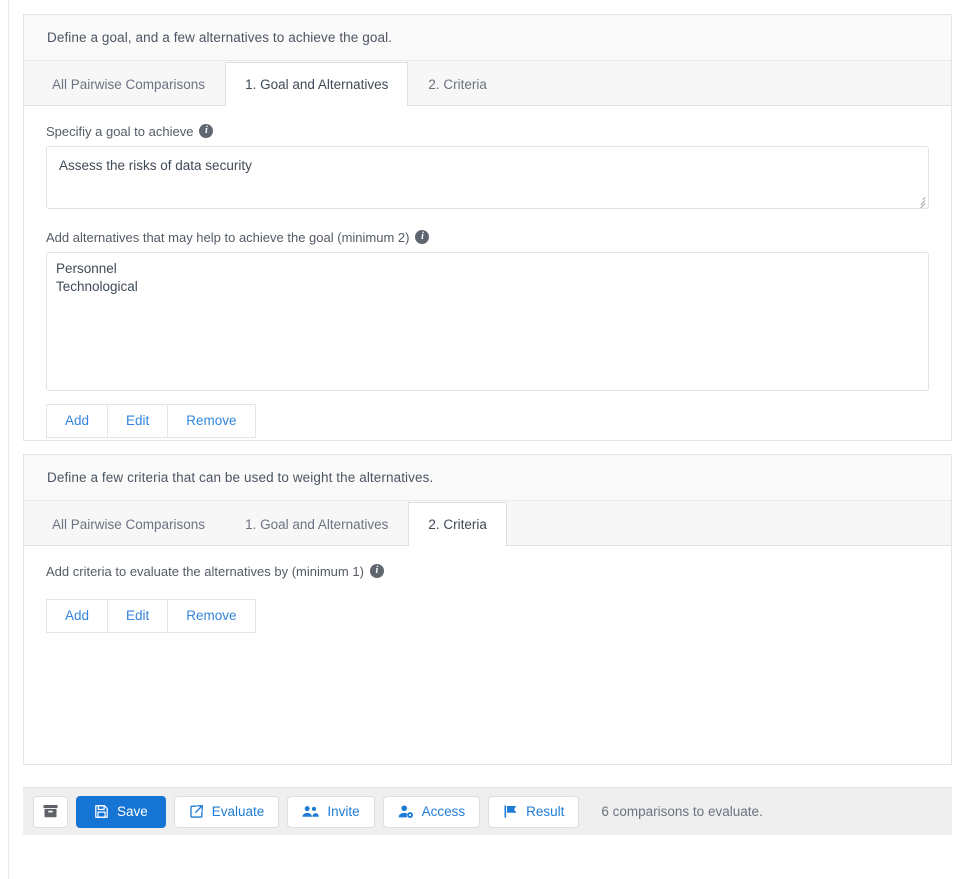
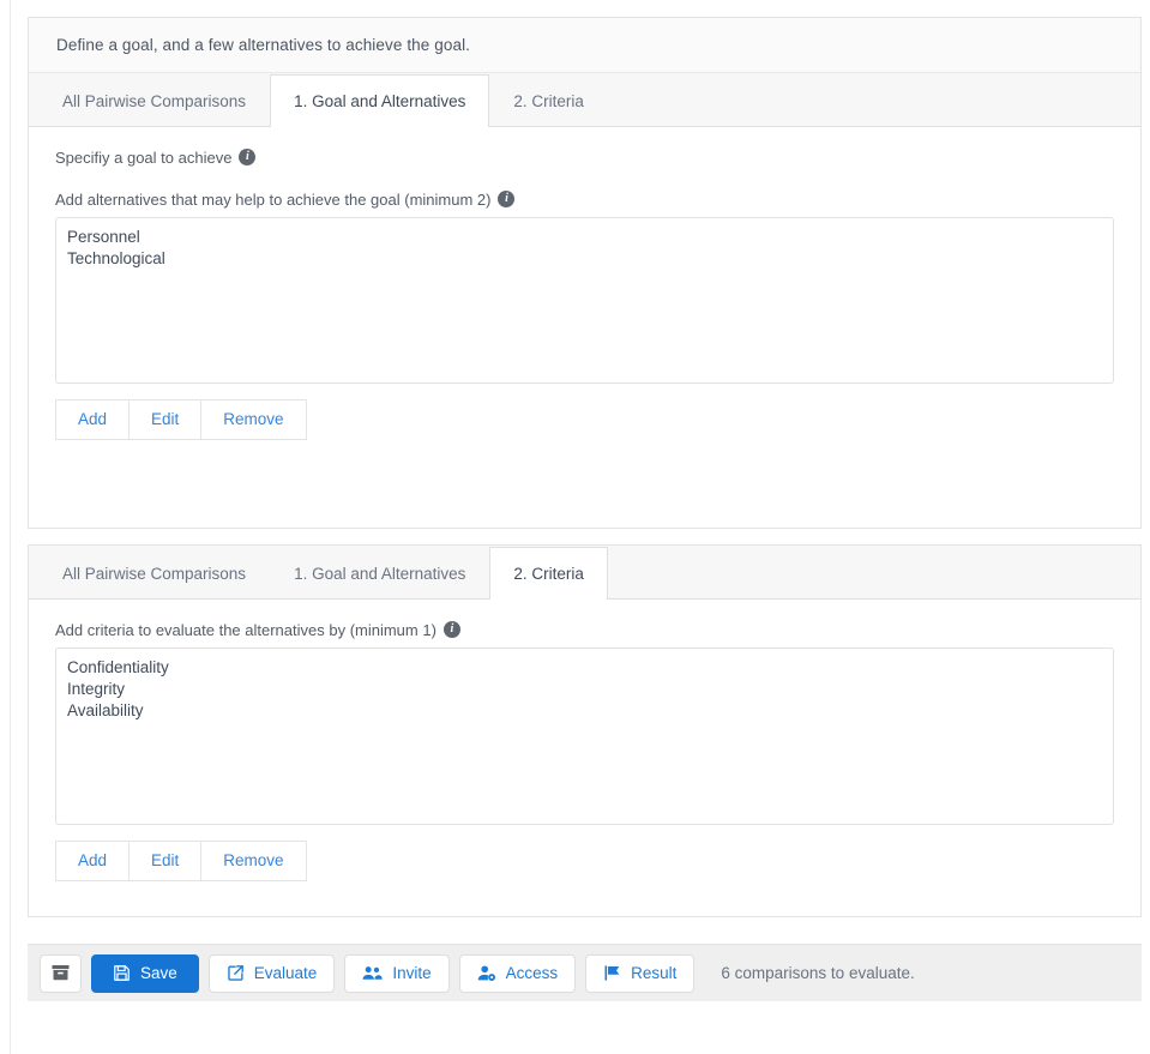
  Define a goal, and a few alternatives to achieve the goal.
  All Pairwise Comparisons
  1. Goal and Alternatives
  2. Criteria
  Specifiy a goal to achieve
  i
- Assess the risks of data security
  Add alternatives that may help to achieve the goal (minimum 2)
  i
  Personnel
  Technological
  Add
  Edit
  Remove
- Define a few criteria that can be used to weight the alternatives.
  All Pairwise Comparisons
  1. Goal and Alternatives
  2. Criteria
  Add criteria to evaluate the alternatives by (minimum 1)
  i
+ Confidentiality
+ Integrity
+ Availability
  Add
  Edit
  Remove
  Save
  Evaluate
  Invite
  Access
  Result
  6 comparisons to evaluate.
